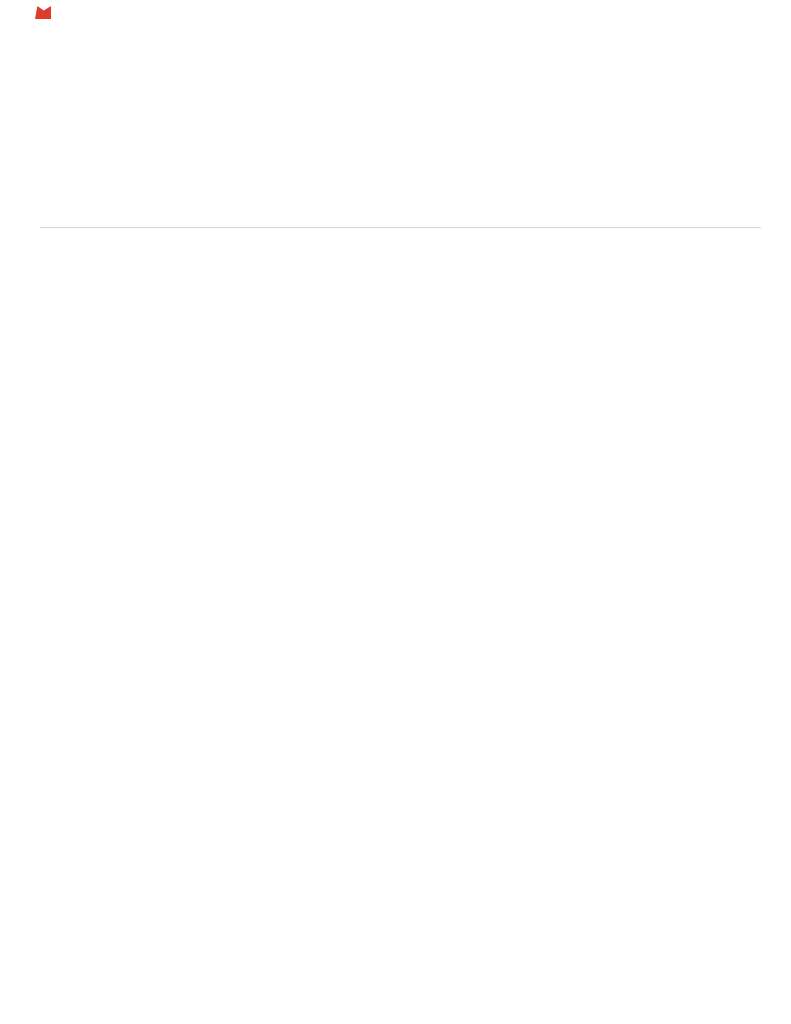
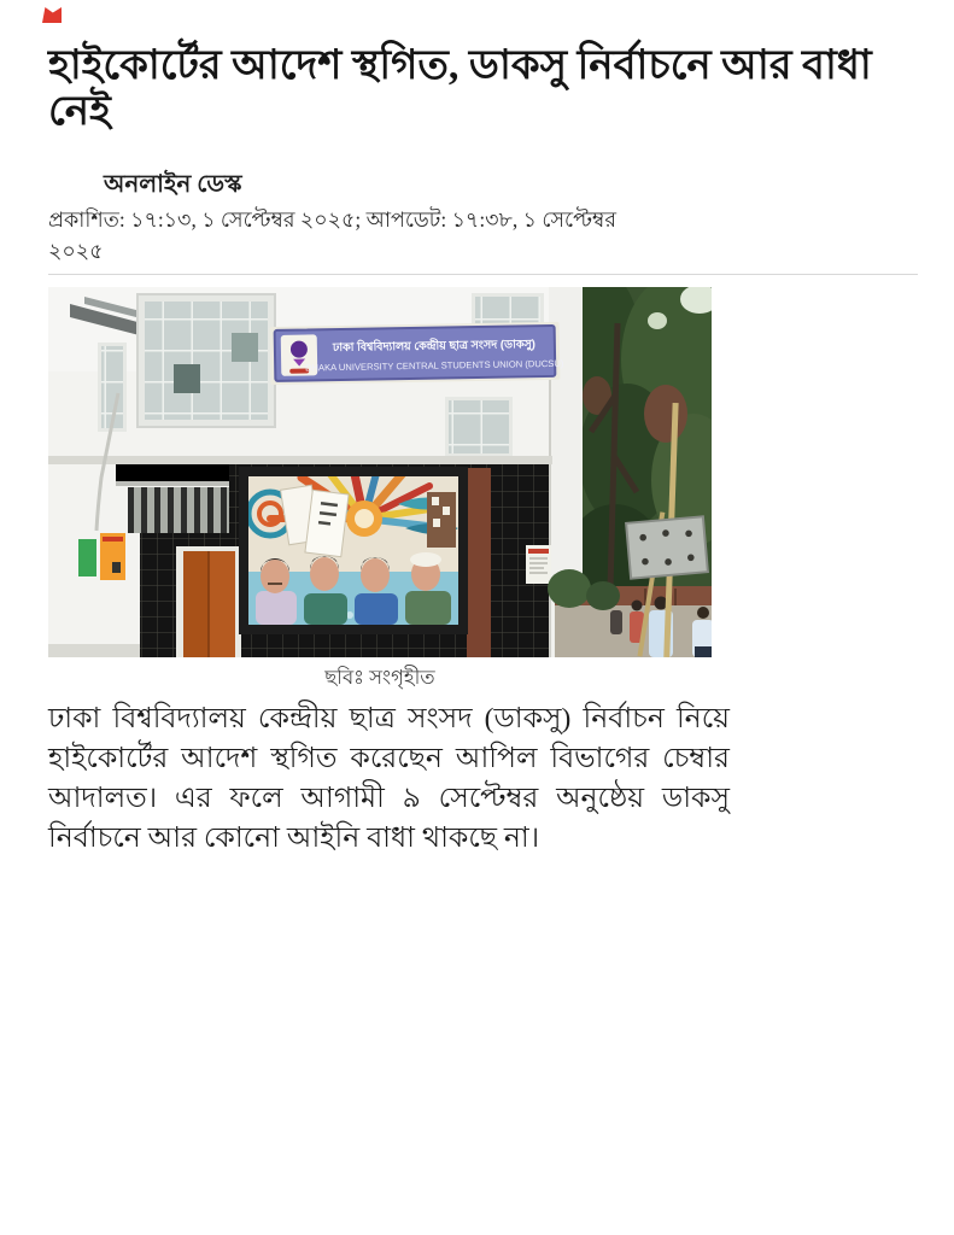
+ হাইকোর্টের আদেশ স্থগিত, ডাকসু নির্বাচনে আর বাধা নেই
+ অনলাইন ডেস্ক
+ প্রকাশিত: ১৭:১৩, ১ সেপ্টেম্বর ২০২৫; আপডেট: ১৭:৩৮, ১ সেপ্টেম্বর ২০২৫
+ ঢাকা বিশ্ববিদ্যালয় কেন্দ্রীয় ছাত্র সংসদ (ডাকসু)
+ DHAKA UNIVERSITY CENTRAL STUDENTS UNION (DUCSU)
+ ছবিঃ সংগৃহীত
+ ঢাকা বিশ্ববিদ্যালয় কেন্দ্রীয় ছাত্র সংসদ (ডাকসু) নির্বাচন নিয়ে হাইকোর্টের আদেশ স্থগিত করেছেন আপিল বিভাগের চেম্বার আদালত। এর ফলে আগামী ৯ সেপ্টেম্বর অনুষ্ঠেয় ডাকসু নির্বাচনে আর কোনো আইনি বাধা থাকছে না।
